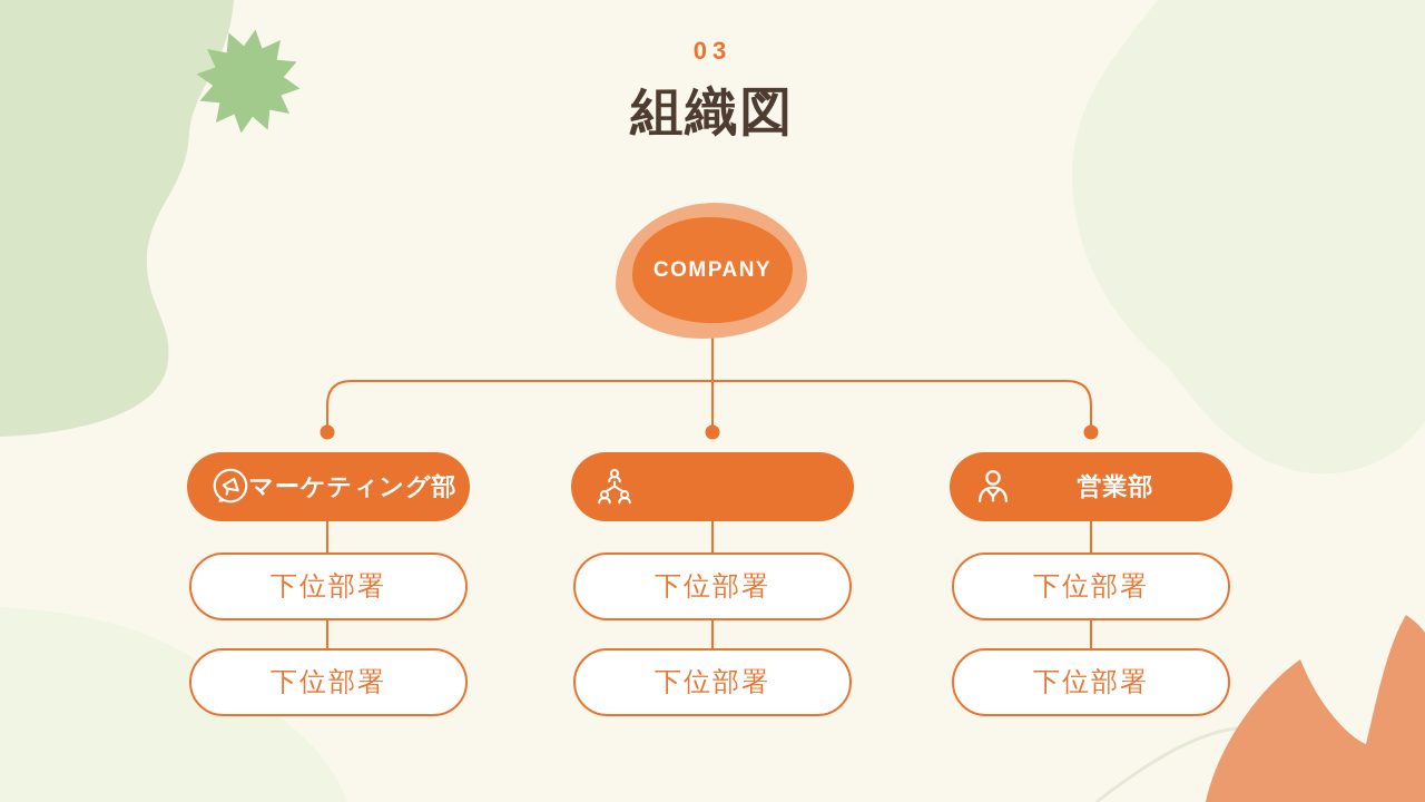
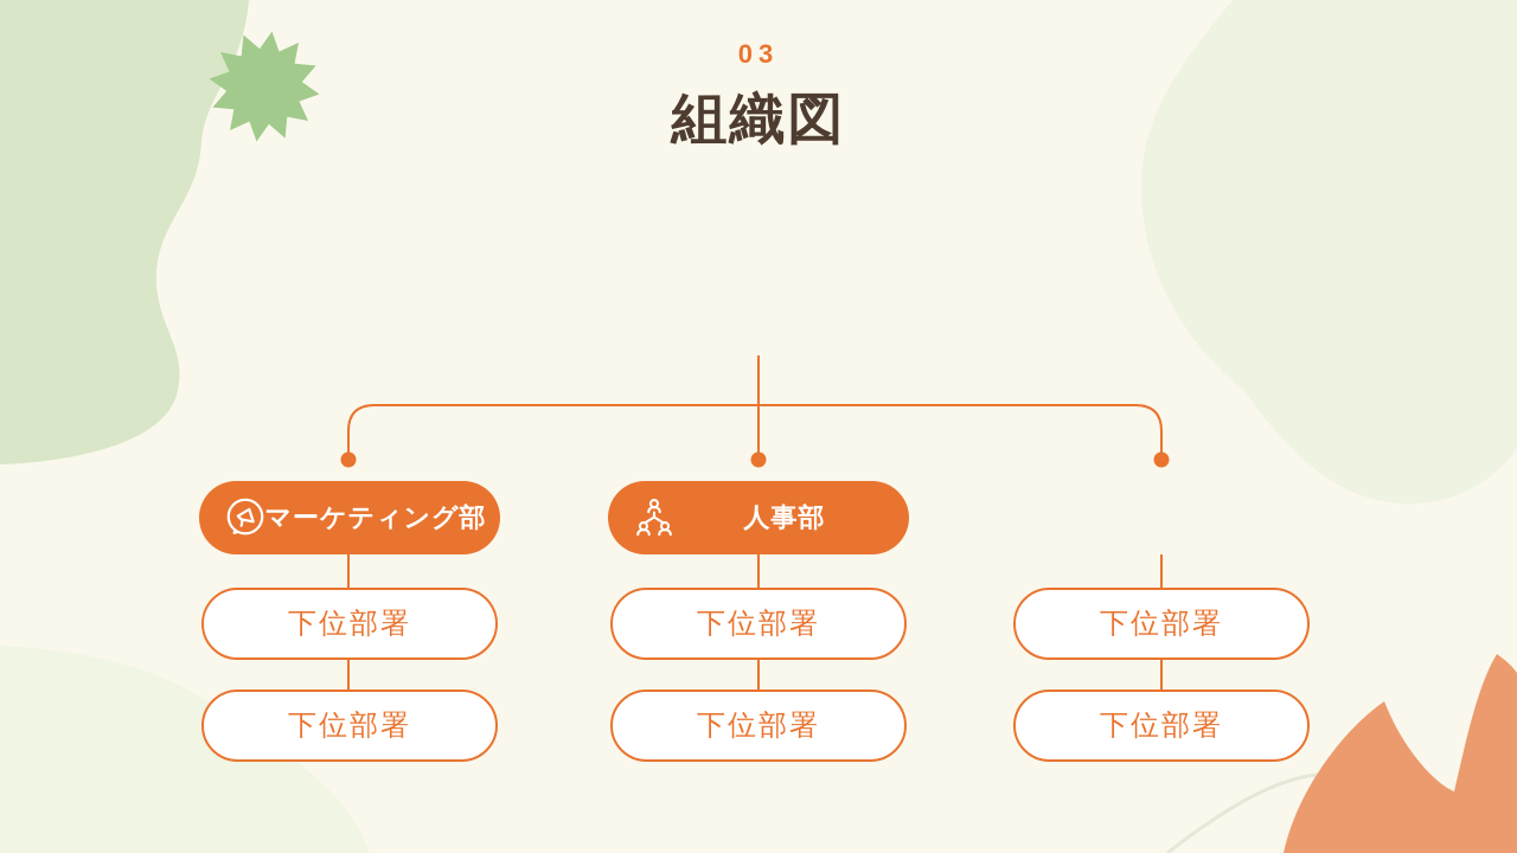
  03
  組織図
- COMPANY
  マーケティング部
  下位部署
  下位部署
+ 人事部
  下位部署
  下位部署
- 営業部
  下位部署
  下位部署
